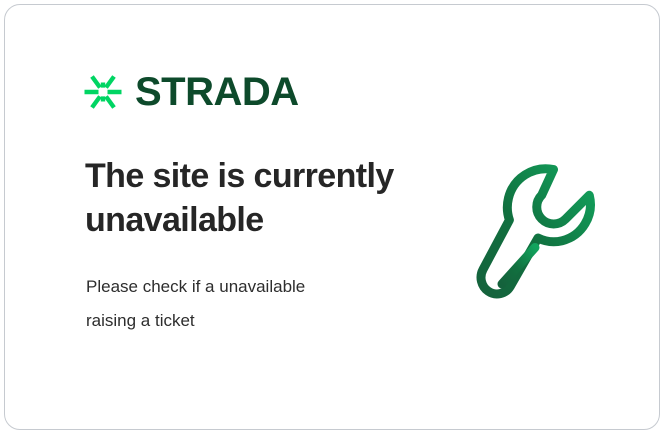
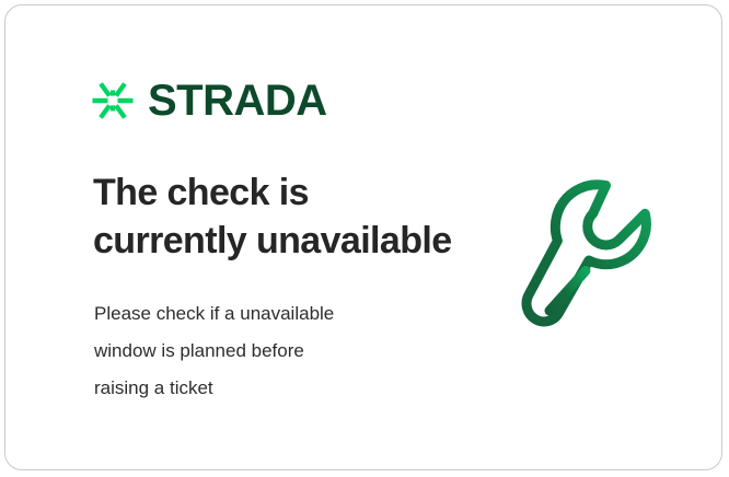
  STRADA
- The site is currently unavailable
+ The check is currently unavailable
  Please check if a unavailable
+ window is planned before
  raising a ticket
